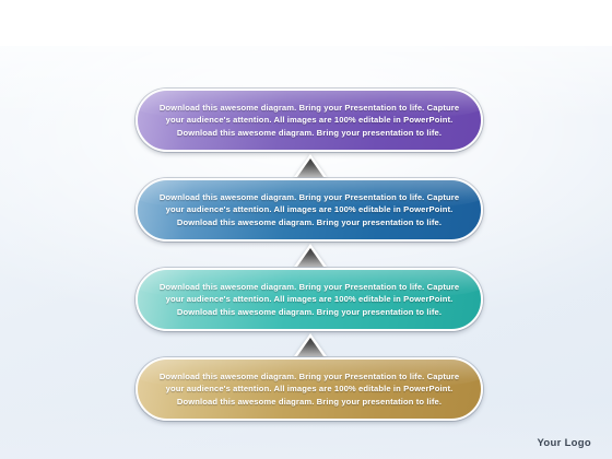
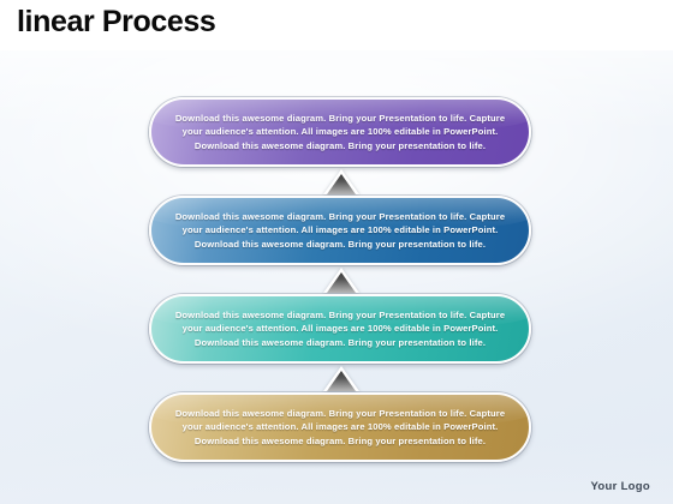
+ linear Process
  Download this awesome diagram. Bring your Presentation to life. Capture your audience's attention. All images are 100% editable in PowerPoint. Download this awesome diagram. Bring your presentation to life.
  Download this awesome diagram. Bring your Presentation to life. Capture your audience's attention. All images are 100% editable in PowerPoint. Download this awesome diagram. Bring your presentation to life.
  Download this awesome diagram. Bring your Presentation to life. Capture your audience's attention. All images are 100% editable in PowerPoint. Download this awesome diagram. Bring your presentation to life.
  Download this awesome diagram. Bring your Presentation to life. Capture your audience's attention. All images are 100% editable in PowerPoint. Download this awesome diagram. Bring your presentation to life.
  Your Logo
